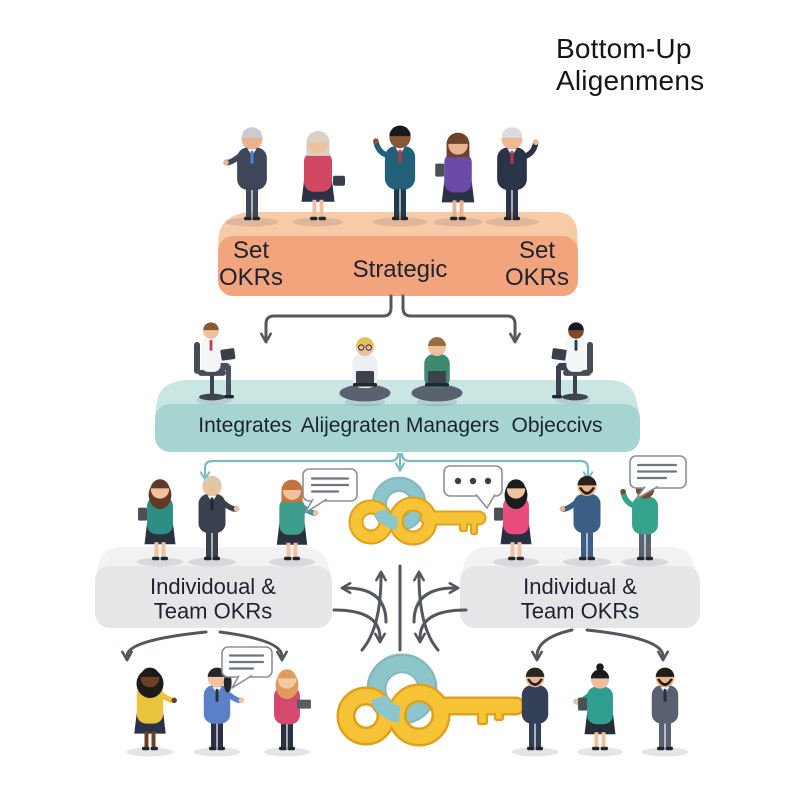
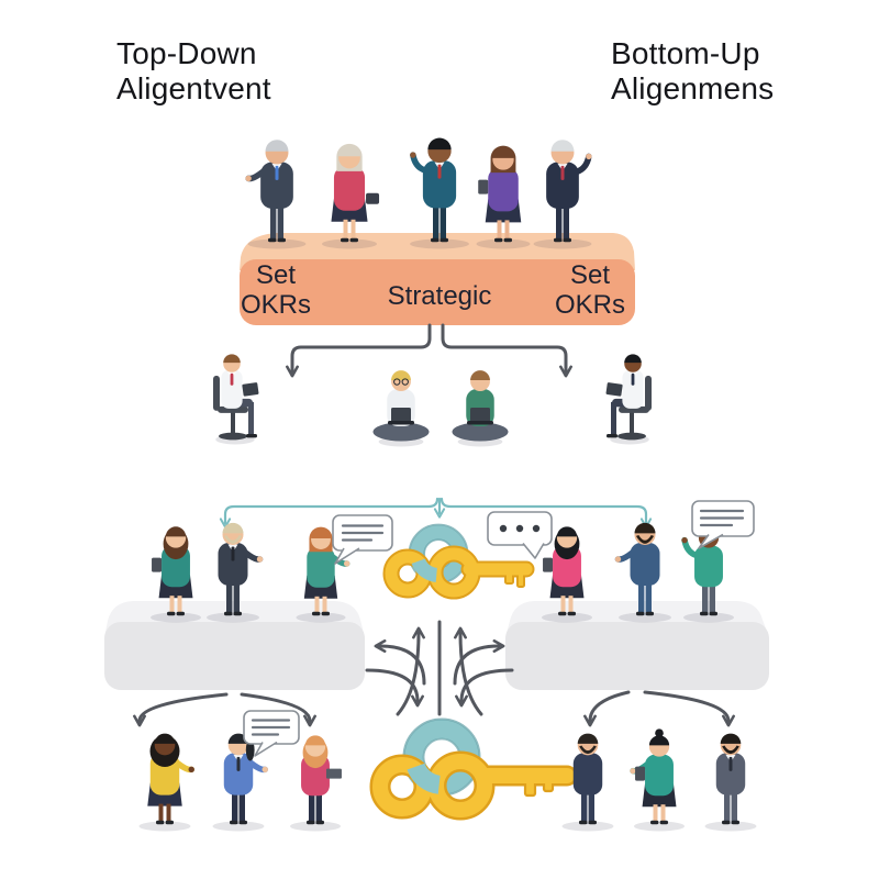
+ Top-Down
+ Aligentvent
  Bottom-Up
  Aligenmens
  Set OKRs
  Strategic
  Set OKRs
- Integrates
- Alijegraten Managers
- Objeccivs
- Individoual & Team OKRs
- Individual & Team OKRs
